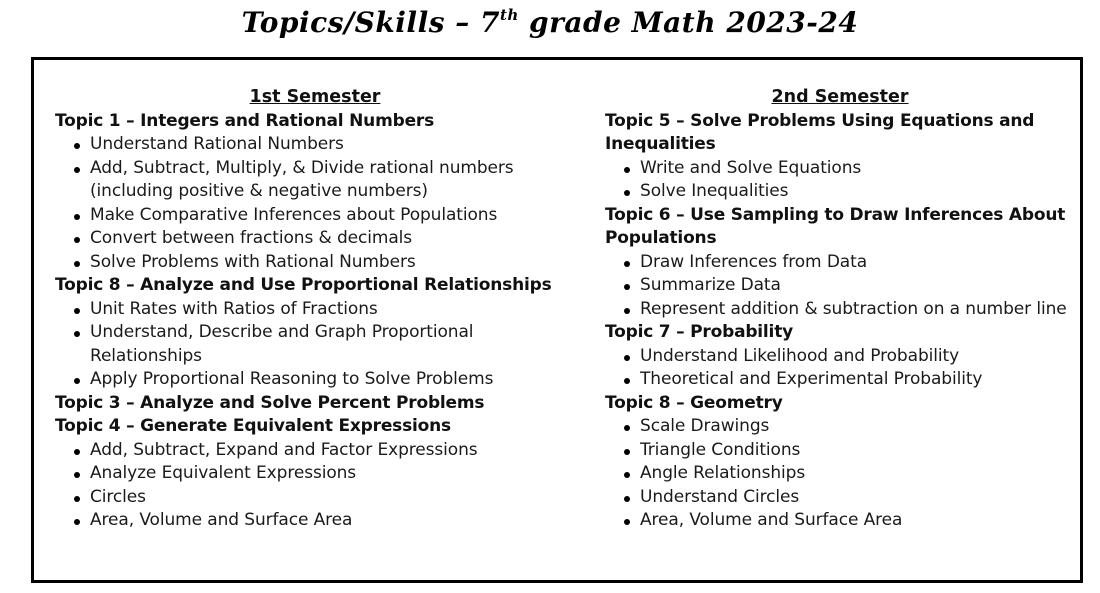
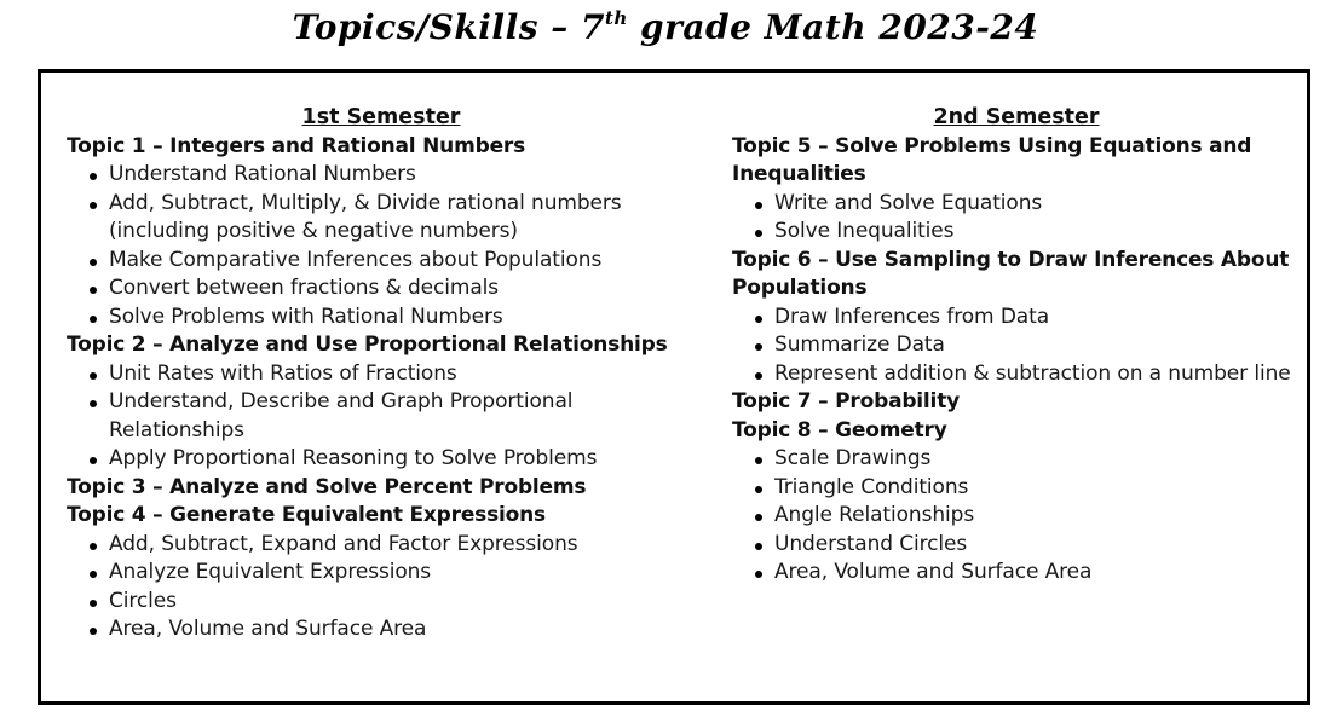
  Topics/Skills – 7th grade Math 2023-24
  1st Semester
  Topic 1 – Integers and Rational Numbers
  Understand Rational Numbers
  Add, Subtract, Multiply, & Divide rational numbers (including positive & negative numbers)
  Make Comparative Inferences about Populations
  Convert between fractions & decimals
  Solve Problems with Rational Numbers
- Topic 8 – Analyze and Use Proportional Relationships
+ Topic 2 – Analyze and Use Proportional Relationships
  Unit Rates with Ratios of Fractions
  Understand, Describe and Graph Proportional Relationships
  Apply Proportional Reasoning to Solve Problems
  Topic 3 – Analyze and Solve Percent Problems
  Topic 4 – Generate Equivalent Expressions
  Add, Subtract, Expand and Factor Expressions
  Analyze Equivalent Expressions
  Circles
  Area, Volume and Surface Area
  2nd Semester
  Topic 5 – Solve Problems Using Equations and Inequalities
  Write and Solve Equations
  Solve Inequalities
  Topic 6 – Use Sampling to Draw Inferences About Populations
  Draw Inferences from Data
  Summarize Data
  Represent addition & subtraction on a number line
  Topic 7 – Probability
- Understand Likelihood and Probability
- Theoretical and Experimental Probability
  Topic 8 – Geometry
  Scale Drawings
  Triangle Conditions
  Angle Relationships
  Understand Circles
  Area, Volume and Surface Area
